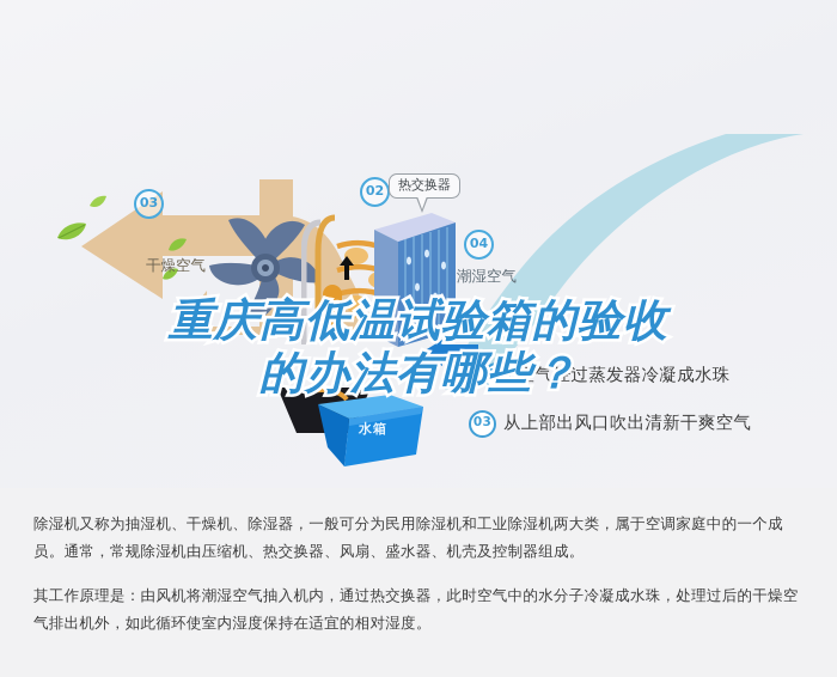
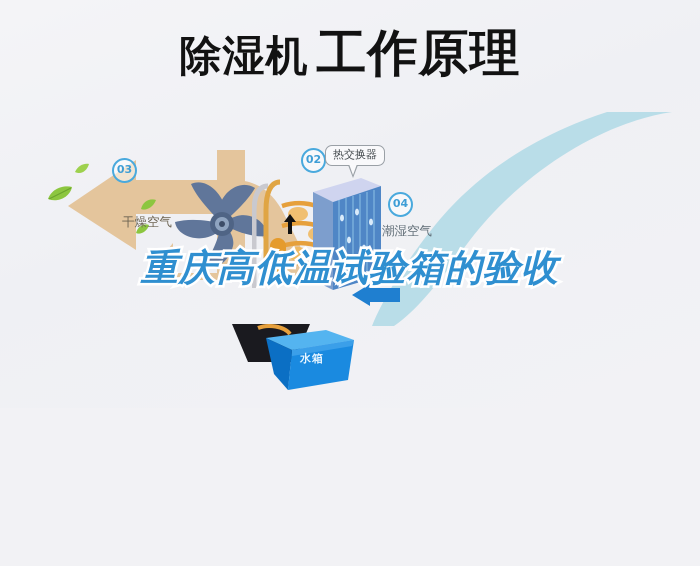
+ 除湿机 工作原理
  水箱
  03
  02
  04
  干燥空气
  潮湿空气
  热交换器
- 02 空气经过蒸发器冷凝成水珠
- 03 从上部出风口吹出清新干爽空气
  重庆高低温试验箱的验收
- 的办法有哪些？
- 除湿机又称为抽湿机、干燥机、除湿器，一般可分为民用除湿机和工业除湿机两大类，属于空调家庭中的一个成员。通常，常规除湿机由压缩机、热交换器、风扇、盛水器、机壳及控制器组成。
- 其工作原理是：由风机将潮湿空气抽入机内，通过热交换器，此时空气中的水分子冷凝成水珠，处理过后的干燥空气排出机外，如此循环使室内湿度保持在适宜的相对湿度。
